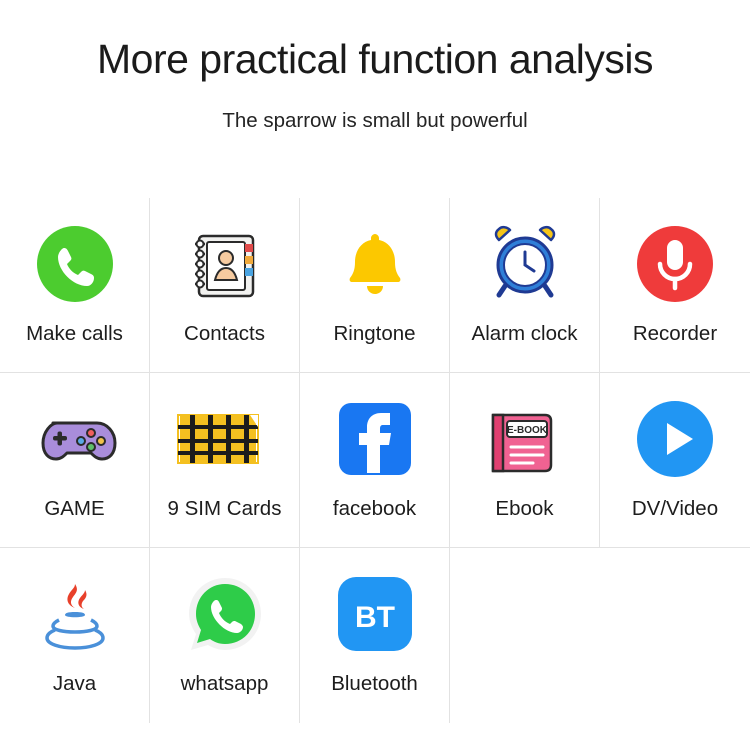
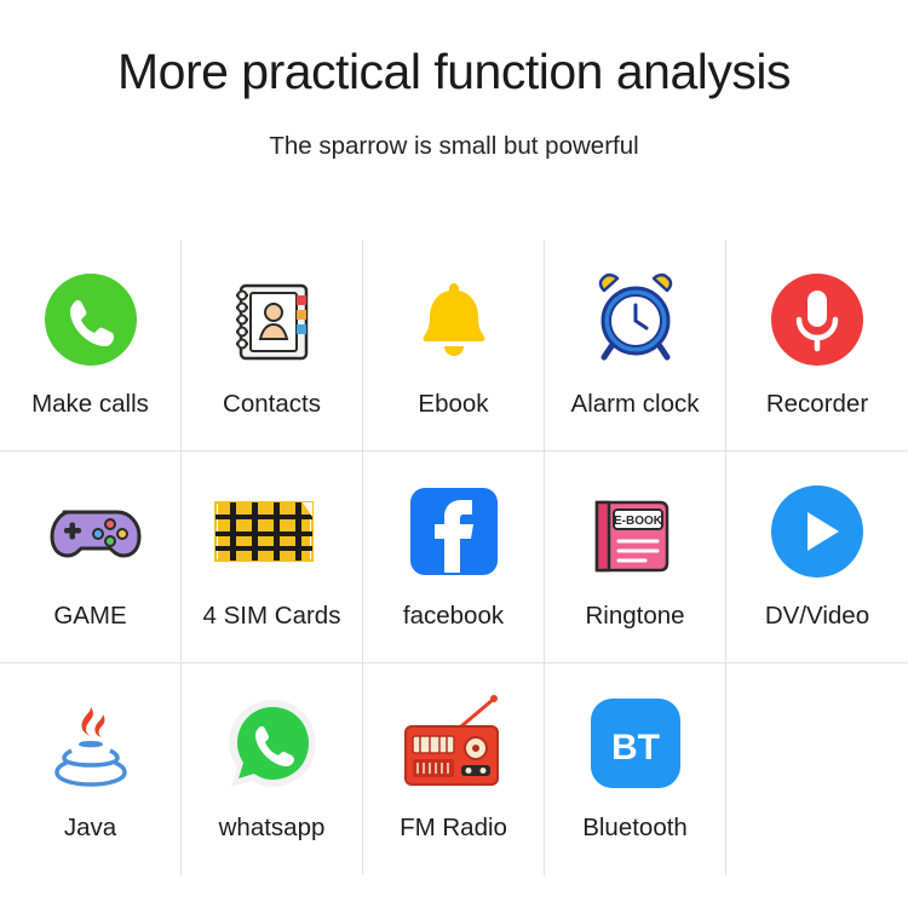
  More practical function analysis
  The sparrow is small but powerful
  Make calls
  Contacts
- Ringtone
+ Ebook
  Alarm clock
  Recorder
  GAME
- 9 SIM Cards
+ 4 SIM Cards
  facebook
  E-BOOK
- Ebook
+ Ringtone
  DV/Video
  Java
  whatsapp
+ FM Radio
  BT
  Bluetooth
